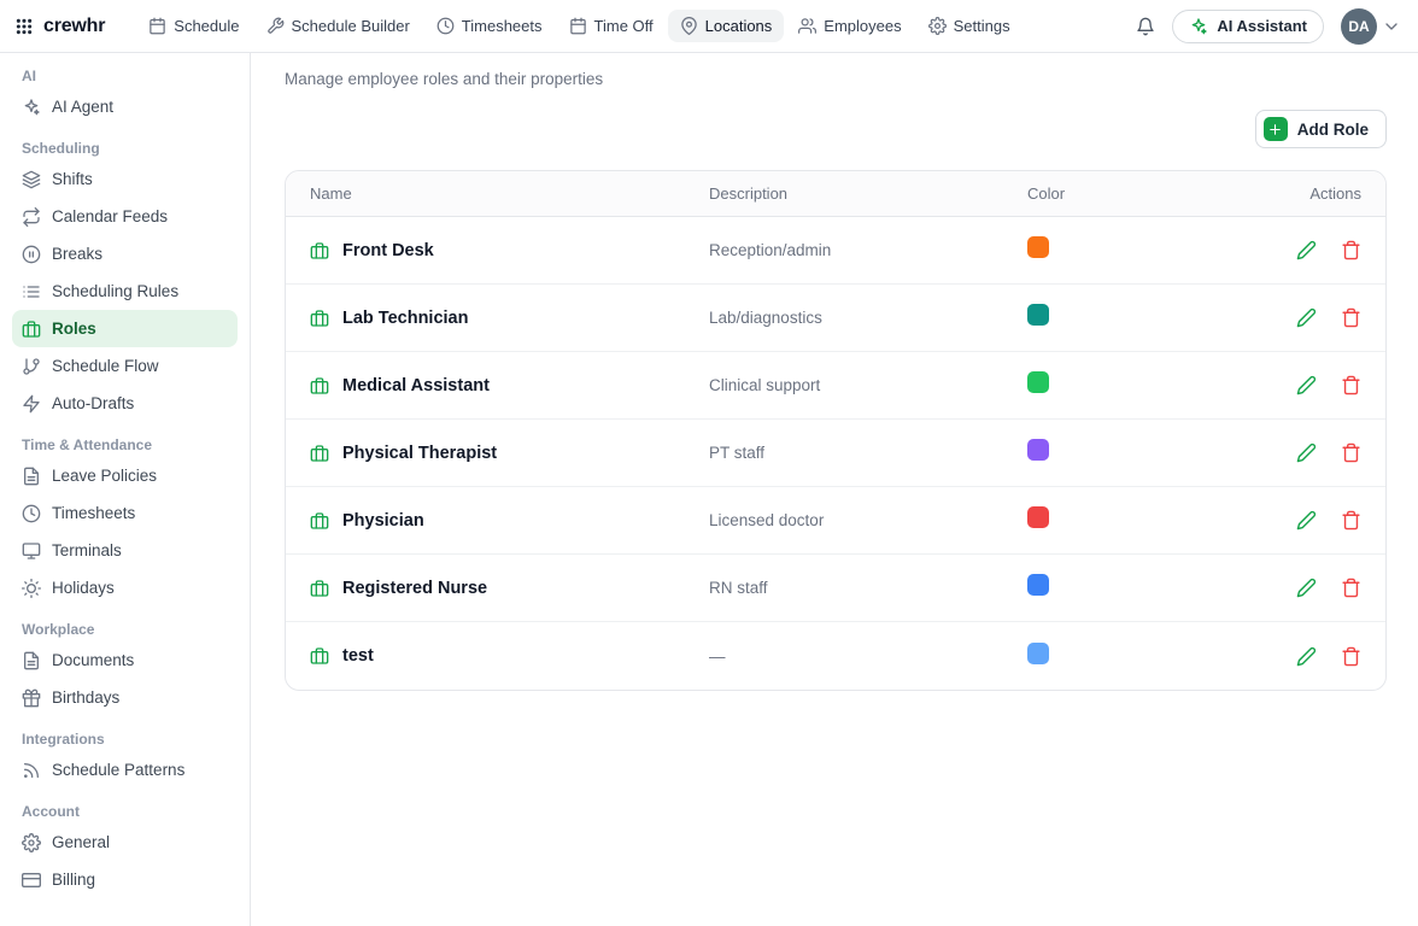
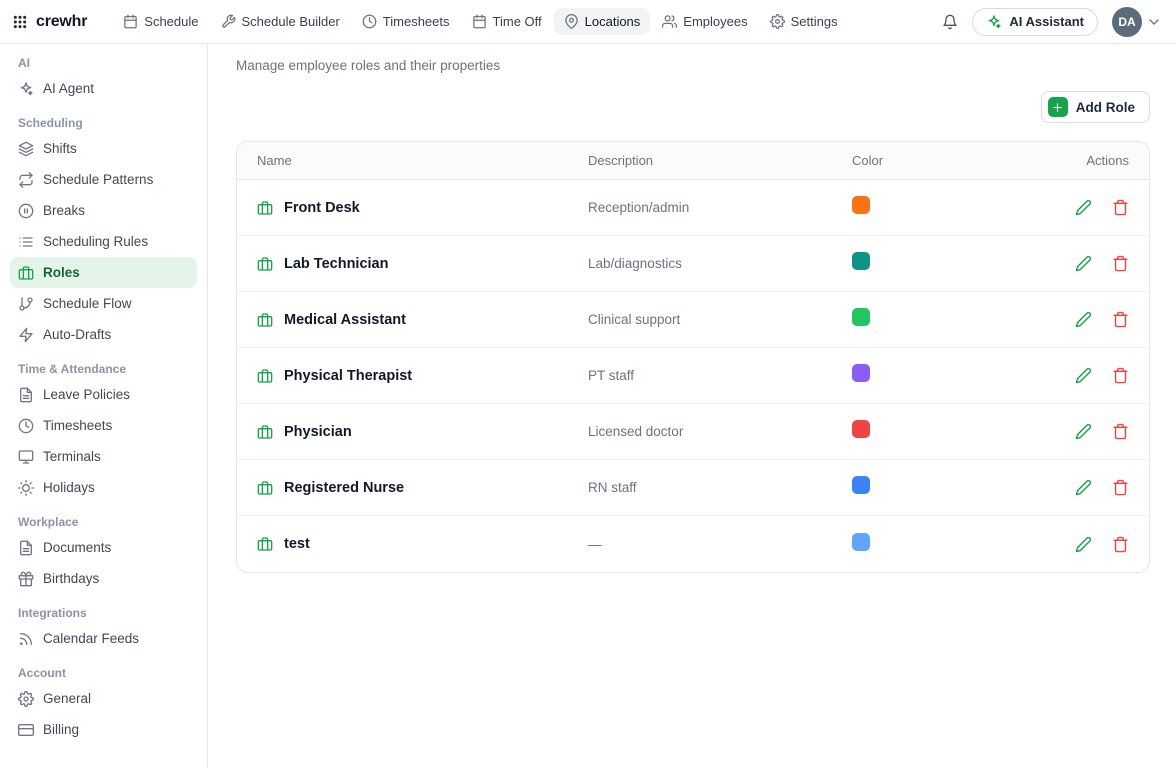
  crewhr
  Schedule
  Schedule Builder
  Timesheets
  Time Off
  Locations
  Employees
  Settings
  AI Assistant
  DA
  AI
  AI Agent
  Scheduling
  Shifts
- Calendar Feeds
+ Schedule Patterns
  Breaks
  Scheduling Rules
  Roles
  Schedule Flow
  Auto-Drafts
  Time & Attendance
  Leave Policies
  Timesheets
  Terminals
  Holidays
  Workplace
  Documents
  Birthdays
  Integrations
- Schedule Patterns
+ Calendar Feeds
  Account
  General
  Billing
  Manage employee roles and their properties
  Add Role
  Name
  Description
  Color
  Actions
  Front Desk
  Reception/admin
  Lab Technician
  Lab/diagnostics
  Medical Assistant
  Clinical support
  Physical Therapist
  PT staff
  Physician
  Licensed doctor
  Registered Nurse
  RN staff
  test
  —
